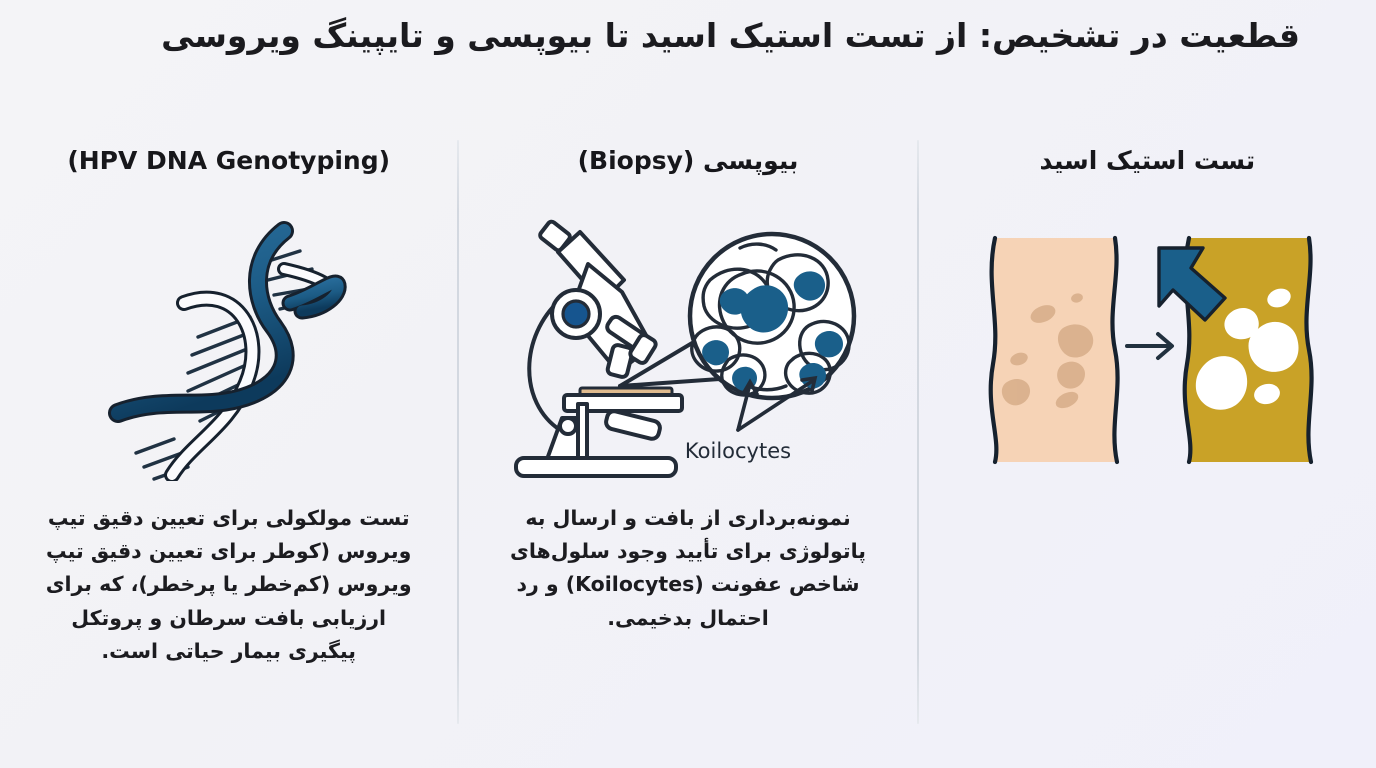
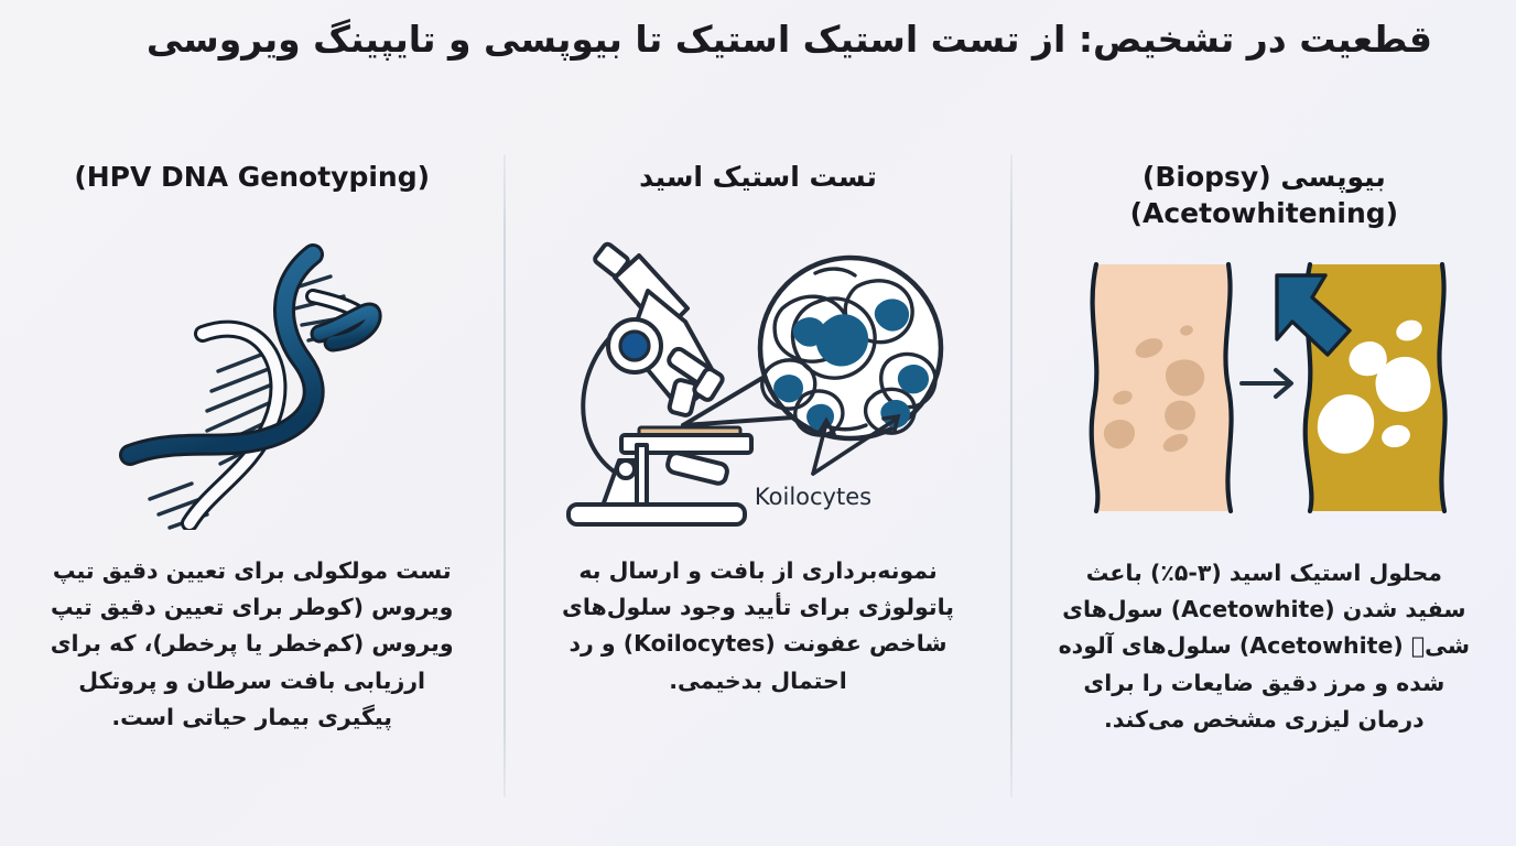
- قطعیت در تشخیص: از تست استیک اسید تا بیوپسی و تایپینگ ویروسی
+ قطعیت در تشخیص: از تست استیک استیک تا بیوپسی و تایپینگ ویروسی
- تست استیک اسید
+ بیوپسی (Biopsy)
+ (Acetowhitening)
+ محلول استیک اسید (۳-۵٪) باعث سفید شدن (Acetowhite) سول‌های شیٖ (Acetowhite) سلول‌های آلوده شده و مرز دقیق ضایعات را برای درمان لیزری مشخص می‌کند.
- بیوپسی (Biopsy)
+ تست استیک اسید
  Koilocytes
  نمونه‌برداری از بافت و ارسال به پاتولوژی برای تأیید وجود سلول‌های شاخص عفونت (Koilocytes) و رد احتمال بدخیمی.
  (HPV DNA Genotyping)
  تست مولکولی برای تعیین دقیق تیپ ویروس (کوطر برای تعیین دقیق تیپ ویروس (کم‌خطر یا پرخطر)، که برای ارزیابی بافت سرطان و پروتکل پیگیری بیمار حیاتی است.
